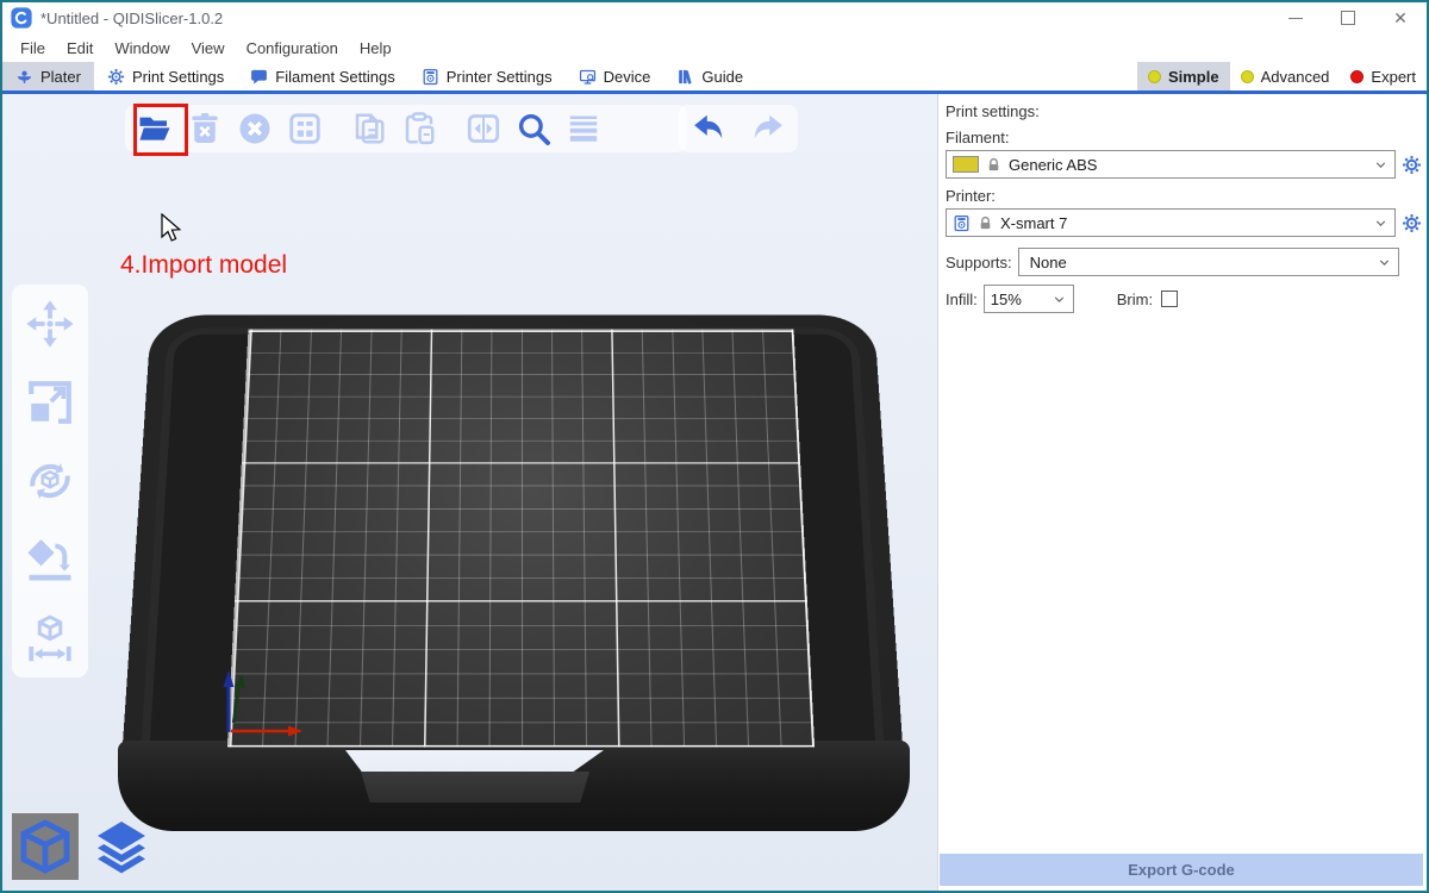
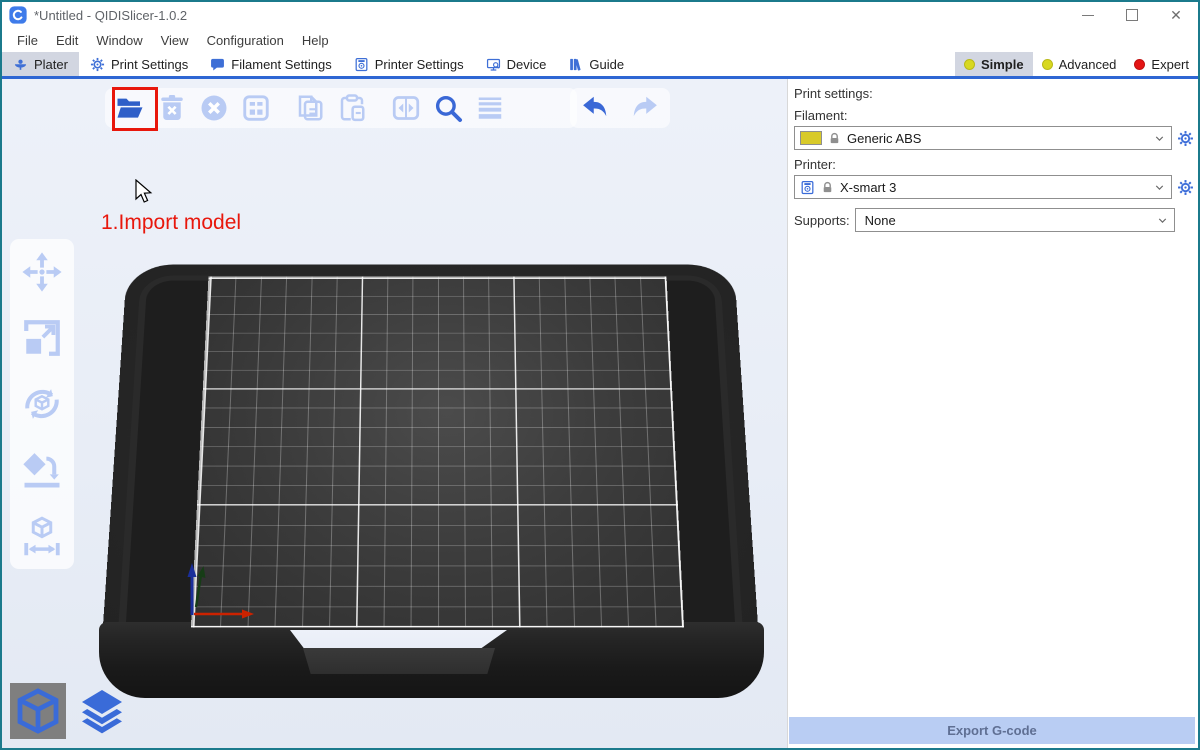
  *Untitled - QIDISlicer-1.0.2
  ✕
  File
  Edit
  Window
  View
  Configuration
  Help
  Plater
  Print Settings
  Filament Settings
  Printer Settings
  Device
  Guide
  Simple
  Advanced
  Expert
- 4.Import model
+ 1.Import model
  Print settings:
  Filament:
  Generic ABS
  Printer:
- X-smart 7
+ X-smart 3
  Supports:
  None
- Infill:
- 15%
- Brim:
  Export G-code
